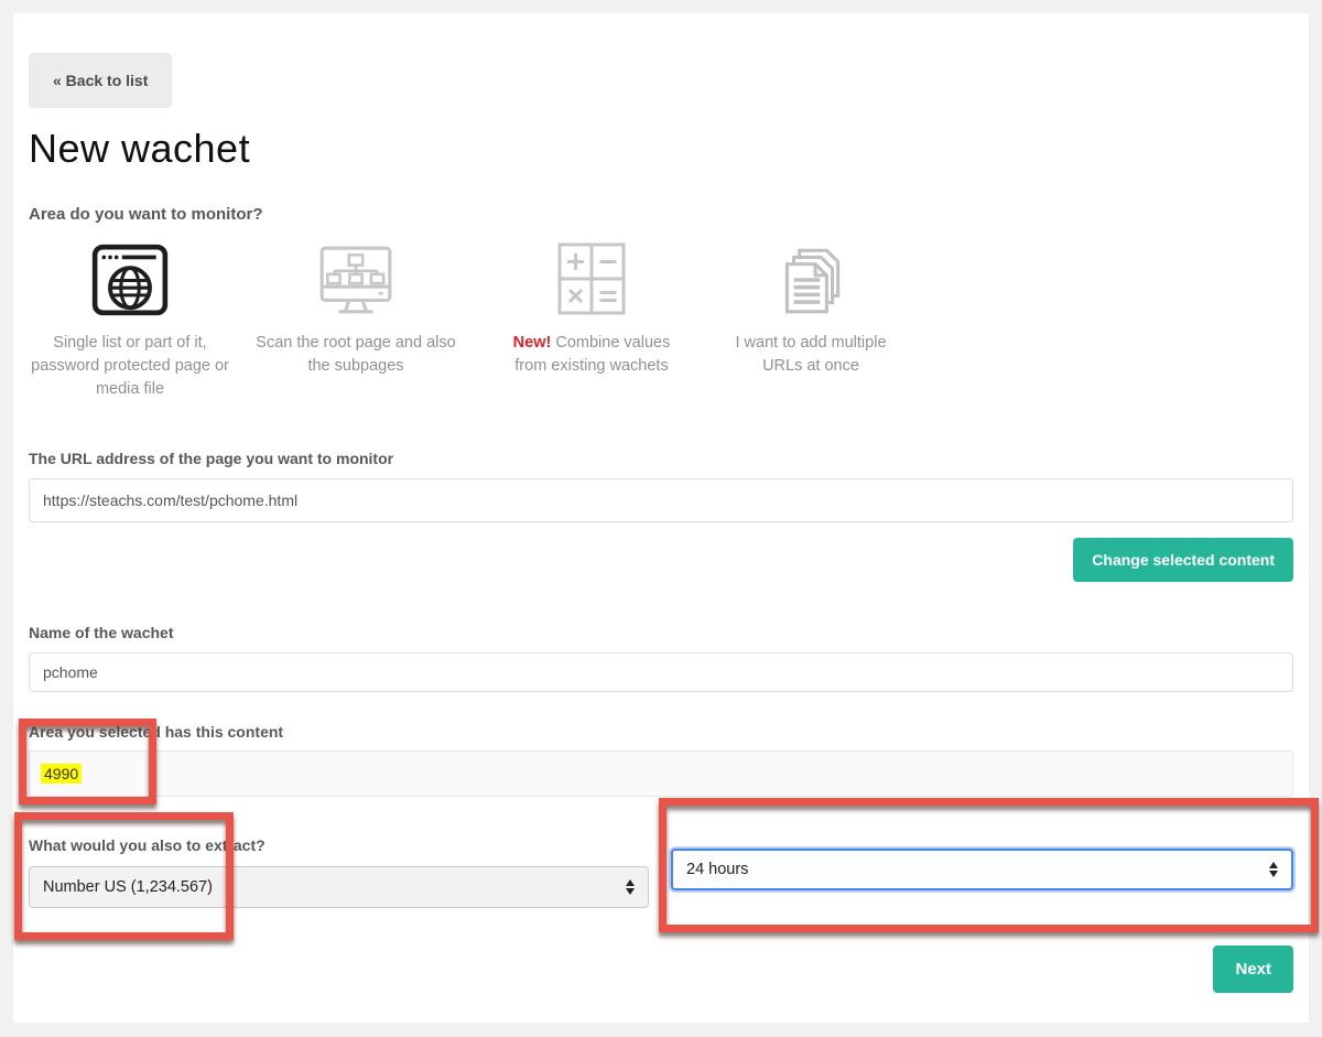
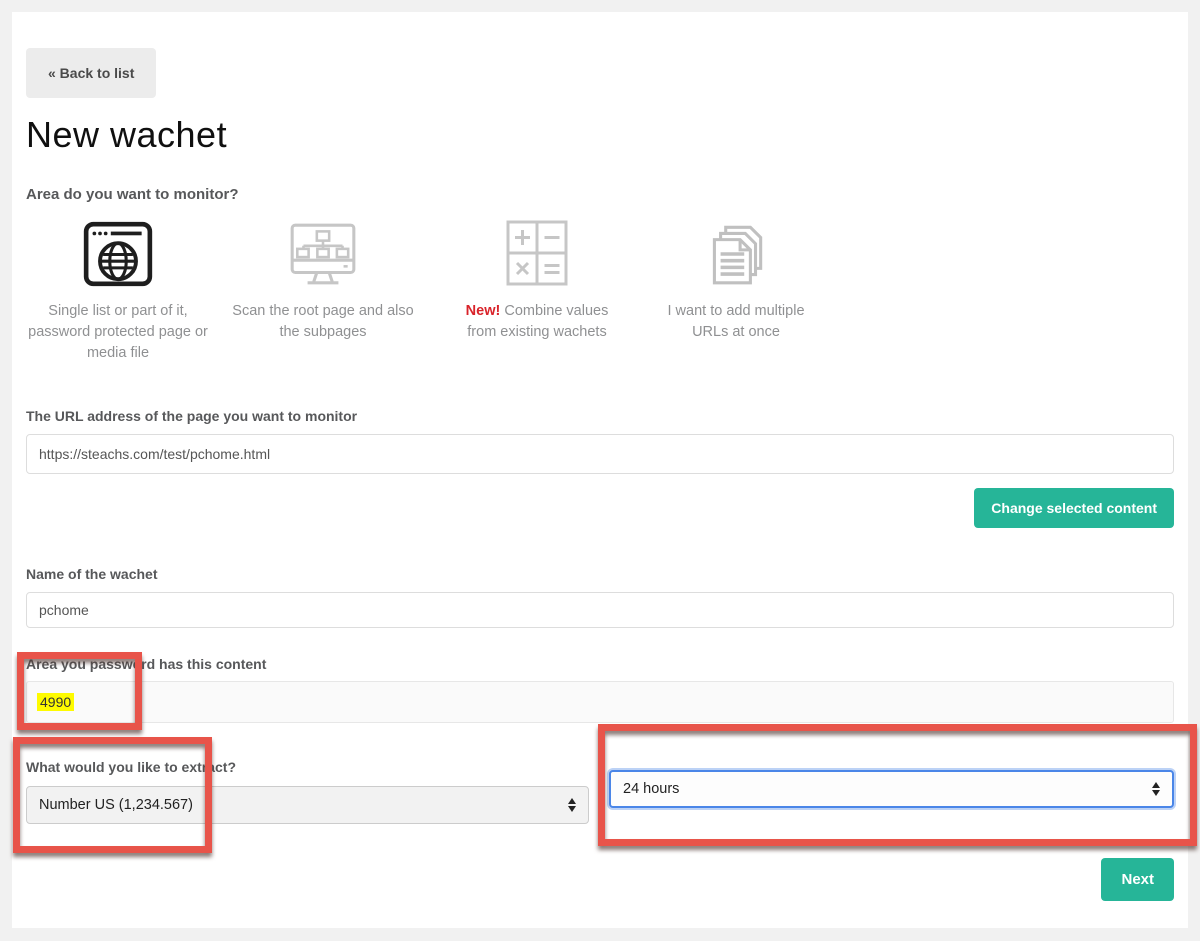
  « Back to list
  New wachet
  Area do you want to monitor?
  Single list or part of it, password protected page or media file
  Scan the root page and also the subpages
  New! Combine values from existing wachets
  I want to add multiple URLs at once
  The URL address of the page you want to monitor
  https://steachs.com/test/pchome.html
  Change selected content
  Name of the wachet
  pchome
- Area you selected has this content
+ Area you password has this content
  4990
- What would you also to extract?
+ What would you like to extract?
  Number US (1,234.567)
  24 hours
  Next
